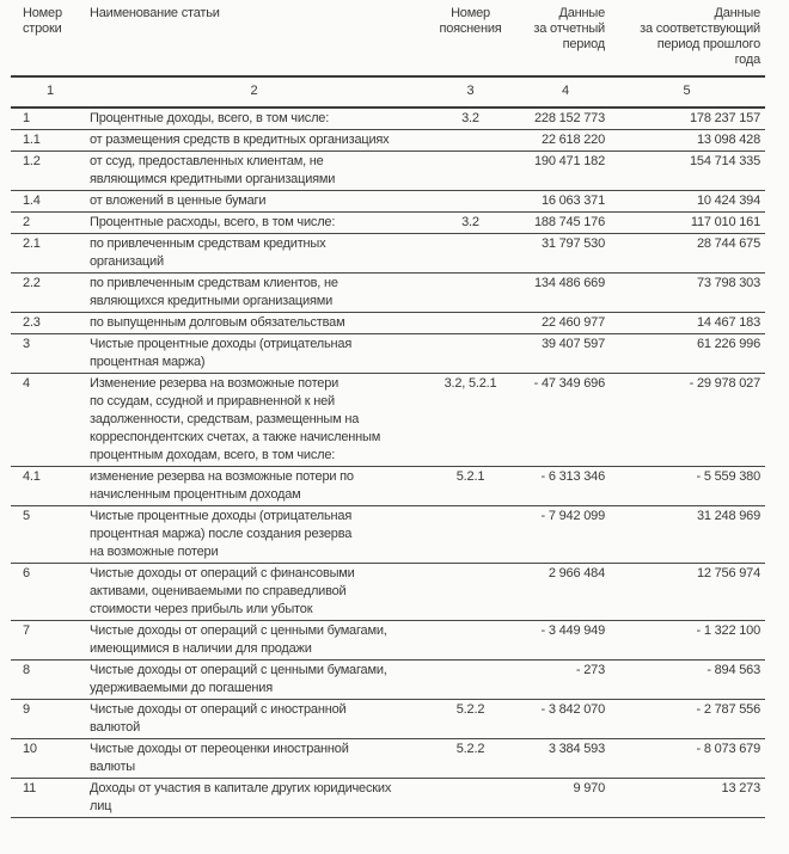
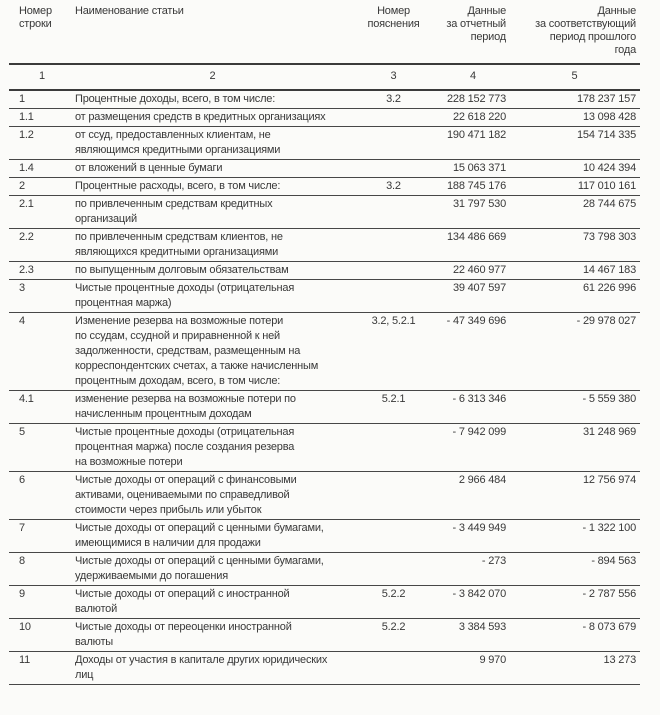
  Номер строки	Наименование статьи	Номер пояснения	Данные за отчетный период	Данные за соответствующий период прошлого года
  1	2	3	4	5
  1	Процентные доходы, всего, в том числе:	3.2	228 152 773	178 237 157
  1.1	от размещения средств в кредитных организациях		22 618 220	13 098 428
  1.2	от ссуд, предоставленных клиентам, не являющимся кредитными организациями		190 471 182	154 714 335
- 1.4	от вложений в ценные бумаги		16 063 371	10 424 394
+ 1.4	от вложений в ценные бумаги		15 063 371	10 424 394
  2	Процентные расходы, всего, в том числе:	3.2	188 745 176	117 010 161
  2.1	по привлеченным средствам кредитных организаций		31 797 530	28 744 675
  2.2	по привлеченным средствам клиентов, не являющихся кредитными организациями		134 486 669	73 798 303
  2.3	по выпущенным долговым обязательствам		22 460 977	14 467 183
  3	Чистые процентные доходы (отрицательная процентная маржа)		39 407 597	61 226 996
  4	Изменение резерва на возможные потери по ссудам, ссудной и приравненной к ней задолженности, средствам, размещенным на корреспондентских счетах, а также начисленным процентным доходам, всего, в том числе:	3.2, 5.2.1	- 47 349 696	- 29 978 027
  4.1	изменение резерва на возможные потери по начисленным процентным доходам	5.2.1	- 6 313 346	- 5 559 380
  5	Чистые процентные доходы (отрицательная процентная маржа) после создания резерва на возможные потери		- 7 942 099	31 248 969
  6	Чистые доходы от операций с финансовыми активами, оцениваемыми по справедливой стоимости через прибыль или убыток		2 966 484	12 756 974
  7	Чистые доходы от операций с ценными бумагами, имеющимися в наличии для продажи		- 3 449 949	- 1 322 100
  8	Чистые доходы от операций с ценными бумагами, удерживаемыми до погашения		- 273	- 894 563
  9	Чистые доходы от операций с иностранной валютой	5.2.2	- 3 842 070	- 2 787 556
  10	Чистые доходы от переоценки иностранной валюты	5.2.2	3 384 593	- 8 073 679
  11	Доходы от участия в капитале других юридических лиц		9 970	13 273
